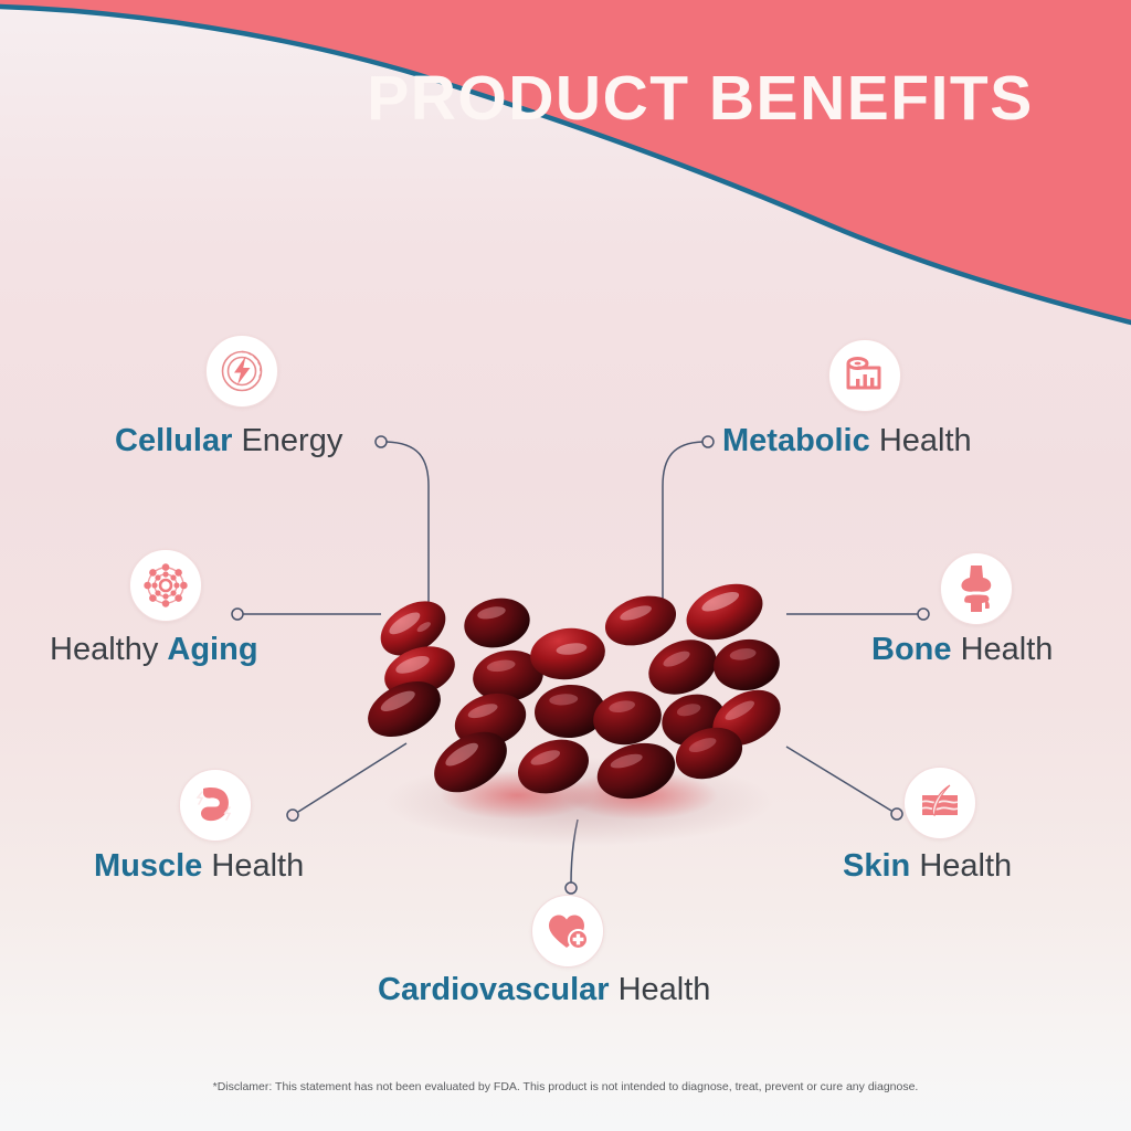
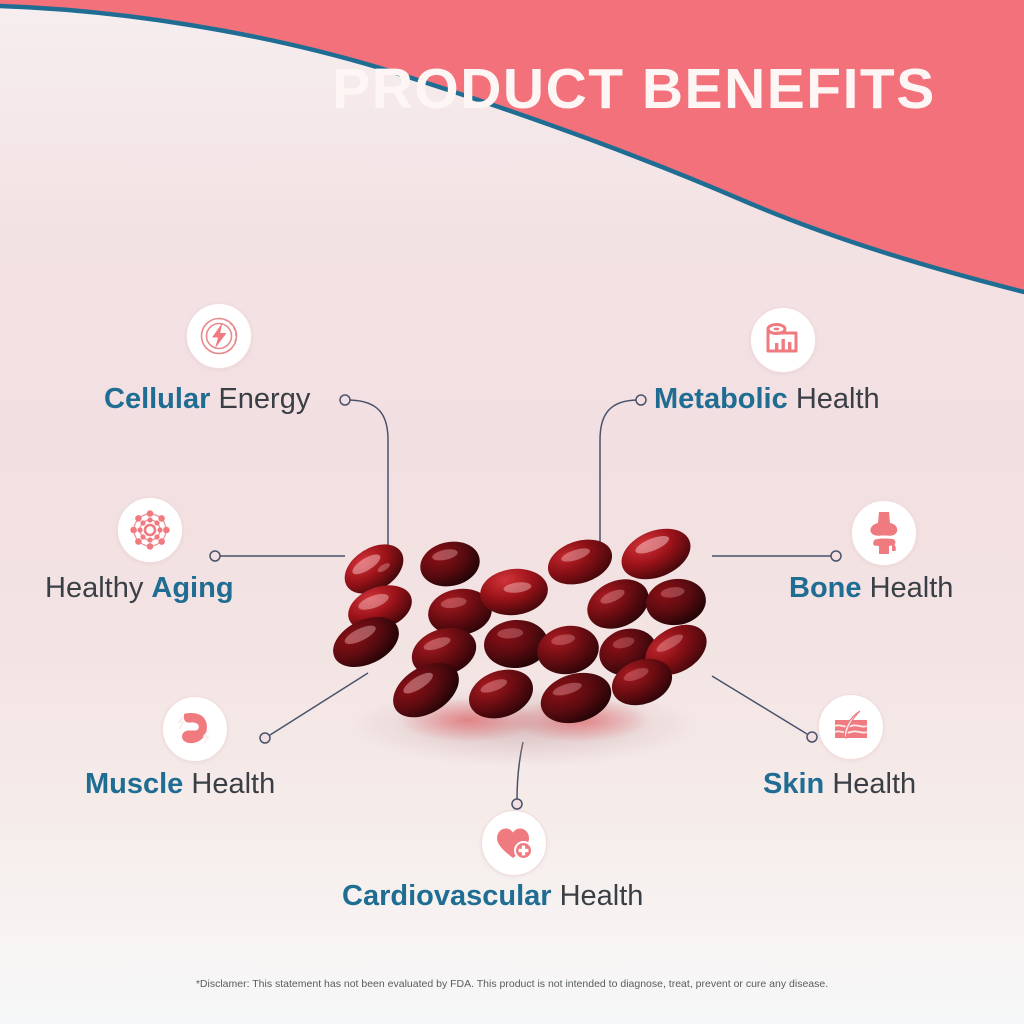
  PRODUCT BENEFITS
  Cellular Energy
  Metabolic Health
  Healthy Aging
  Bone Health
  Muscle Health
  Skin Health
  Cardiovascular Health
- *Disclamer: This statement has not been evaluated by FDA. This product is not intended to diagnose, treat, prevent or cure any diagnose.
+ *Disclamer: This statement has not been evaluated by FDA. This product is not intended to diagnose, treat, prevent or cure any disease.
